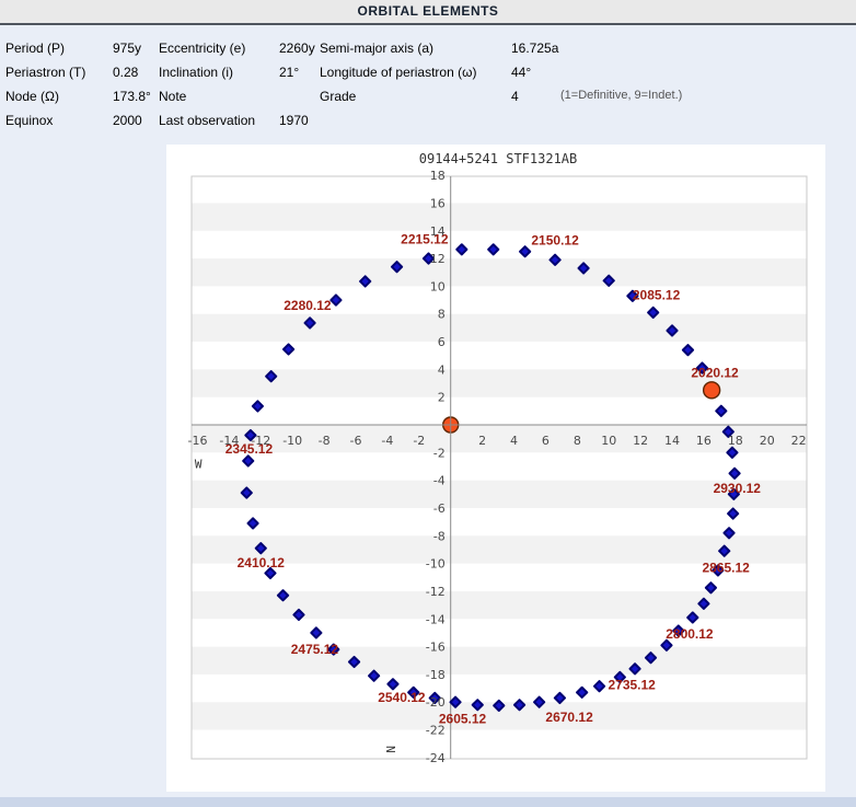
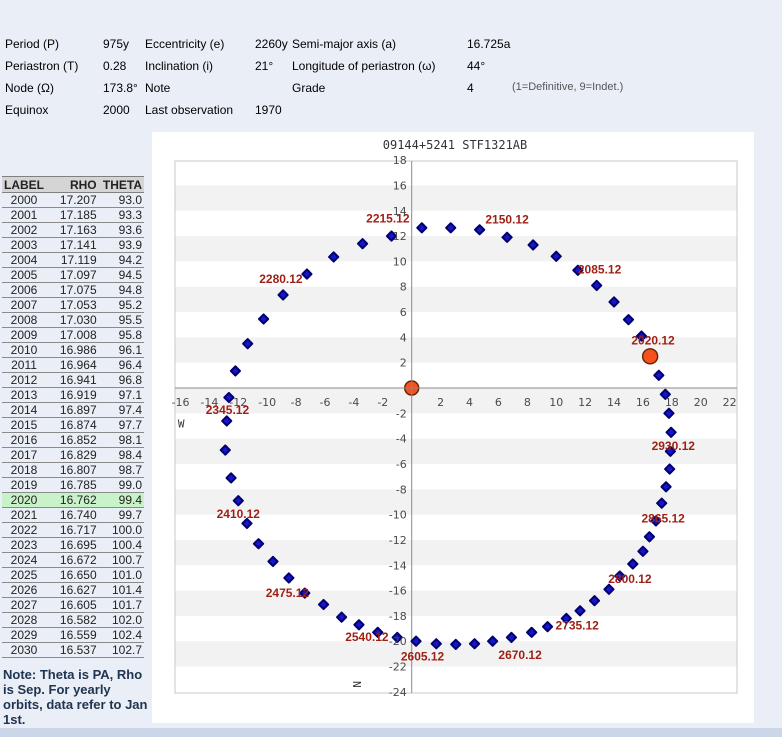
- ORBITAL ELEMENTS
  Period (P)
  975y
  Eccentricity (e)
  2260y
  Semi-major axis (a)
  16.725a
  Periastron (T)
  0.28
  Inclination (i)
  21°
  Longitude of periastron (ω)
  44°
  Node (Ω)
  173.8°
  Note
  Grade
  4
  (1=Definitive, 9=Indet.)
  Equinox
  2000
  Last observation
  1970
+ LABEL	RHO	THETA
+ 2000	17.207	93.0
+ 2001	17.185	93.3
+ 2002	17.163	93.6
+ 2003	17.141	93.9
+ 2004	17.119	94.2
+ 2005	17.097	94.5
+ 2006	17.075	94.8
+ 2007	17.053	95.2
+ 2008	17.030	95.5
+ 2009	17.008	95.8
+ 2010	16.986	96.1
+ 2011	16.964	96.4
+ 2012	16.941	96.8
+ 2013	16.919	97.1
+ 2014	16.897	97.4
+ 2015	16.874	97.7
+ 2016	16.852	98.1
+ 2017	16.829	98.4
+ 2018	16.807	98.7
+ 2019	16.785	99.0
+ 2020	16.762	99.4
+ 2021	16.740	99.7
+ 2022	16.717	100.0
+ 2023	16.695	100.4
+ 2024	16.672	100.7
+ 2025	16.650	101.0
+ 2026	16.627	101.4
+ 2027	16.605	101.7
+ 2028	16.582	102.0
+ 2029	16.559	102.4
+ 2030	16.537	102.7
+ Note: Theta is PA, Rho is Sep. For yearly orbits, data refer to Jan 1st.
  2020.12
  2085.12
  2150.12
  2215.12
  2280.12
  2345.12
  2410.12
  2475.12
  2540.12
  2605.12
  2670.12
  2735.12
  2800.12
  2865.12
  2930.12
  18
  16
  14
  12
  10
  8
  6
  4
  2
  -2
  -4
  -6
  -8
  -10
  -12
  -14
  -16
  -18
  -20
  -22
  -24
  -16
  -14
  -12
  -10
  -8
  -6
  -4
  -2
  2
  4
  6
  8
  10
  12
  14
  16
  18
  20
  22
  09144+5241 STF1321AB
  W
